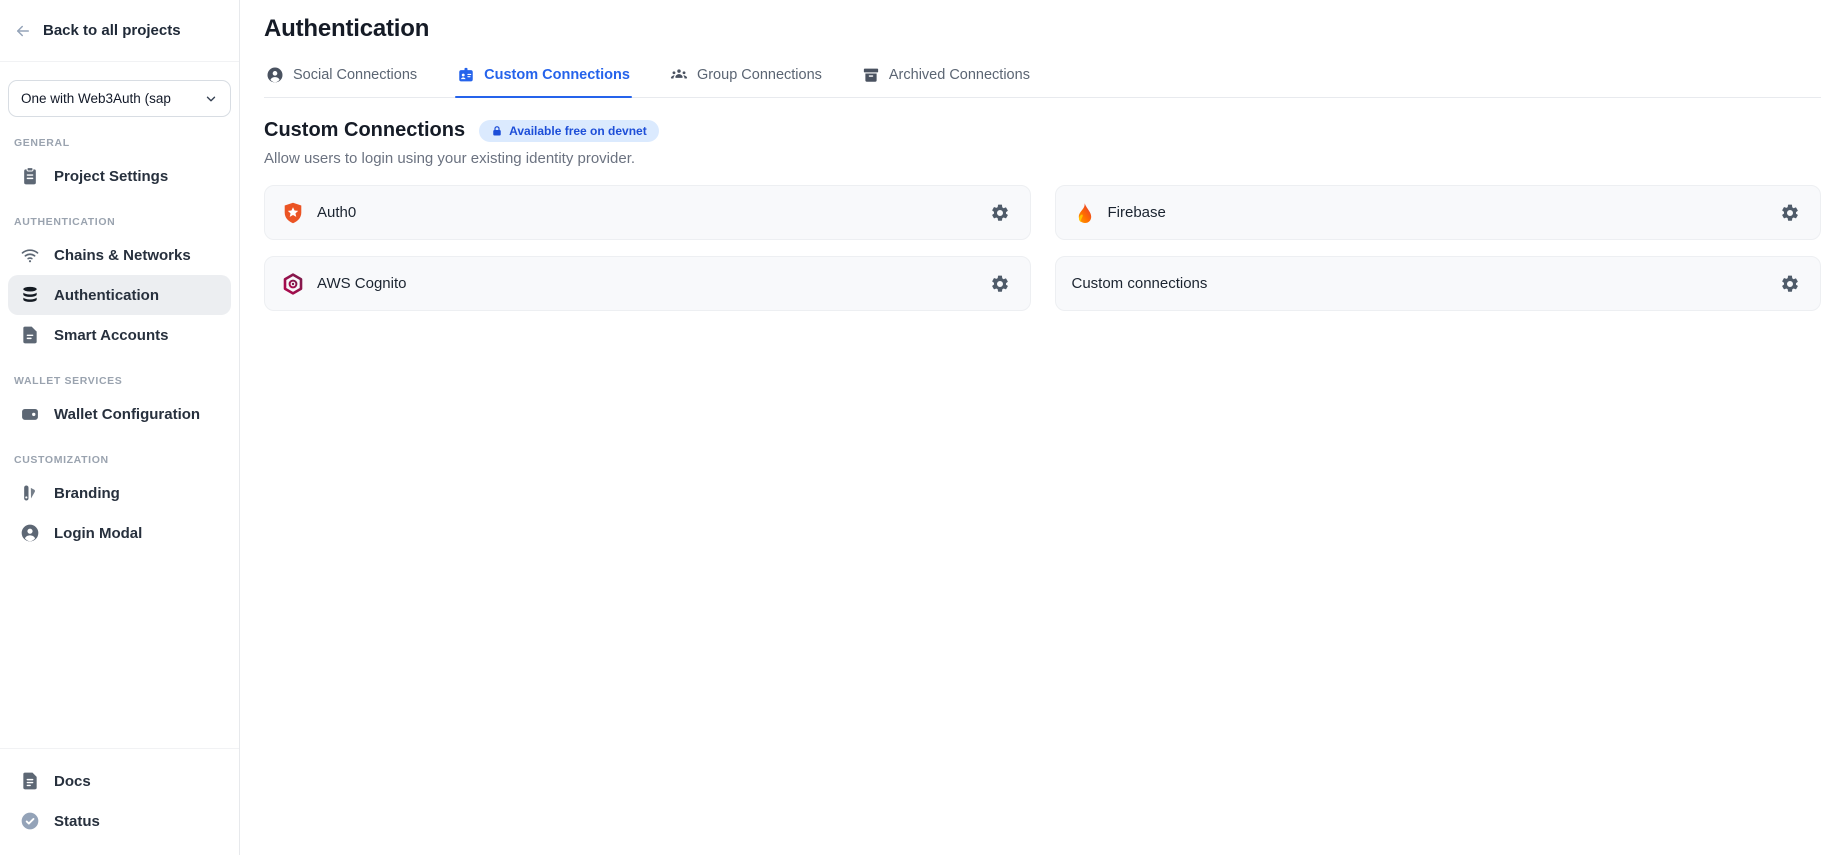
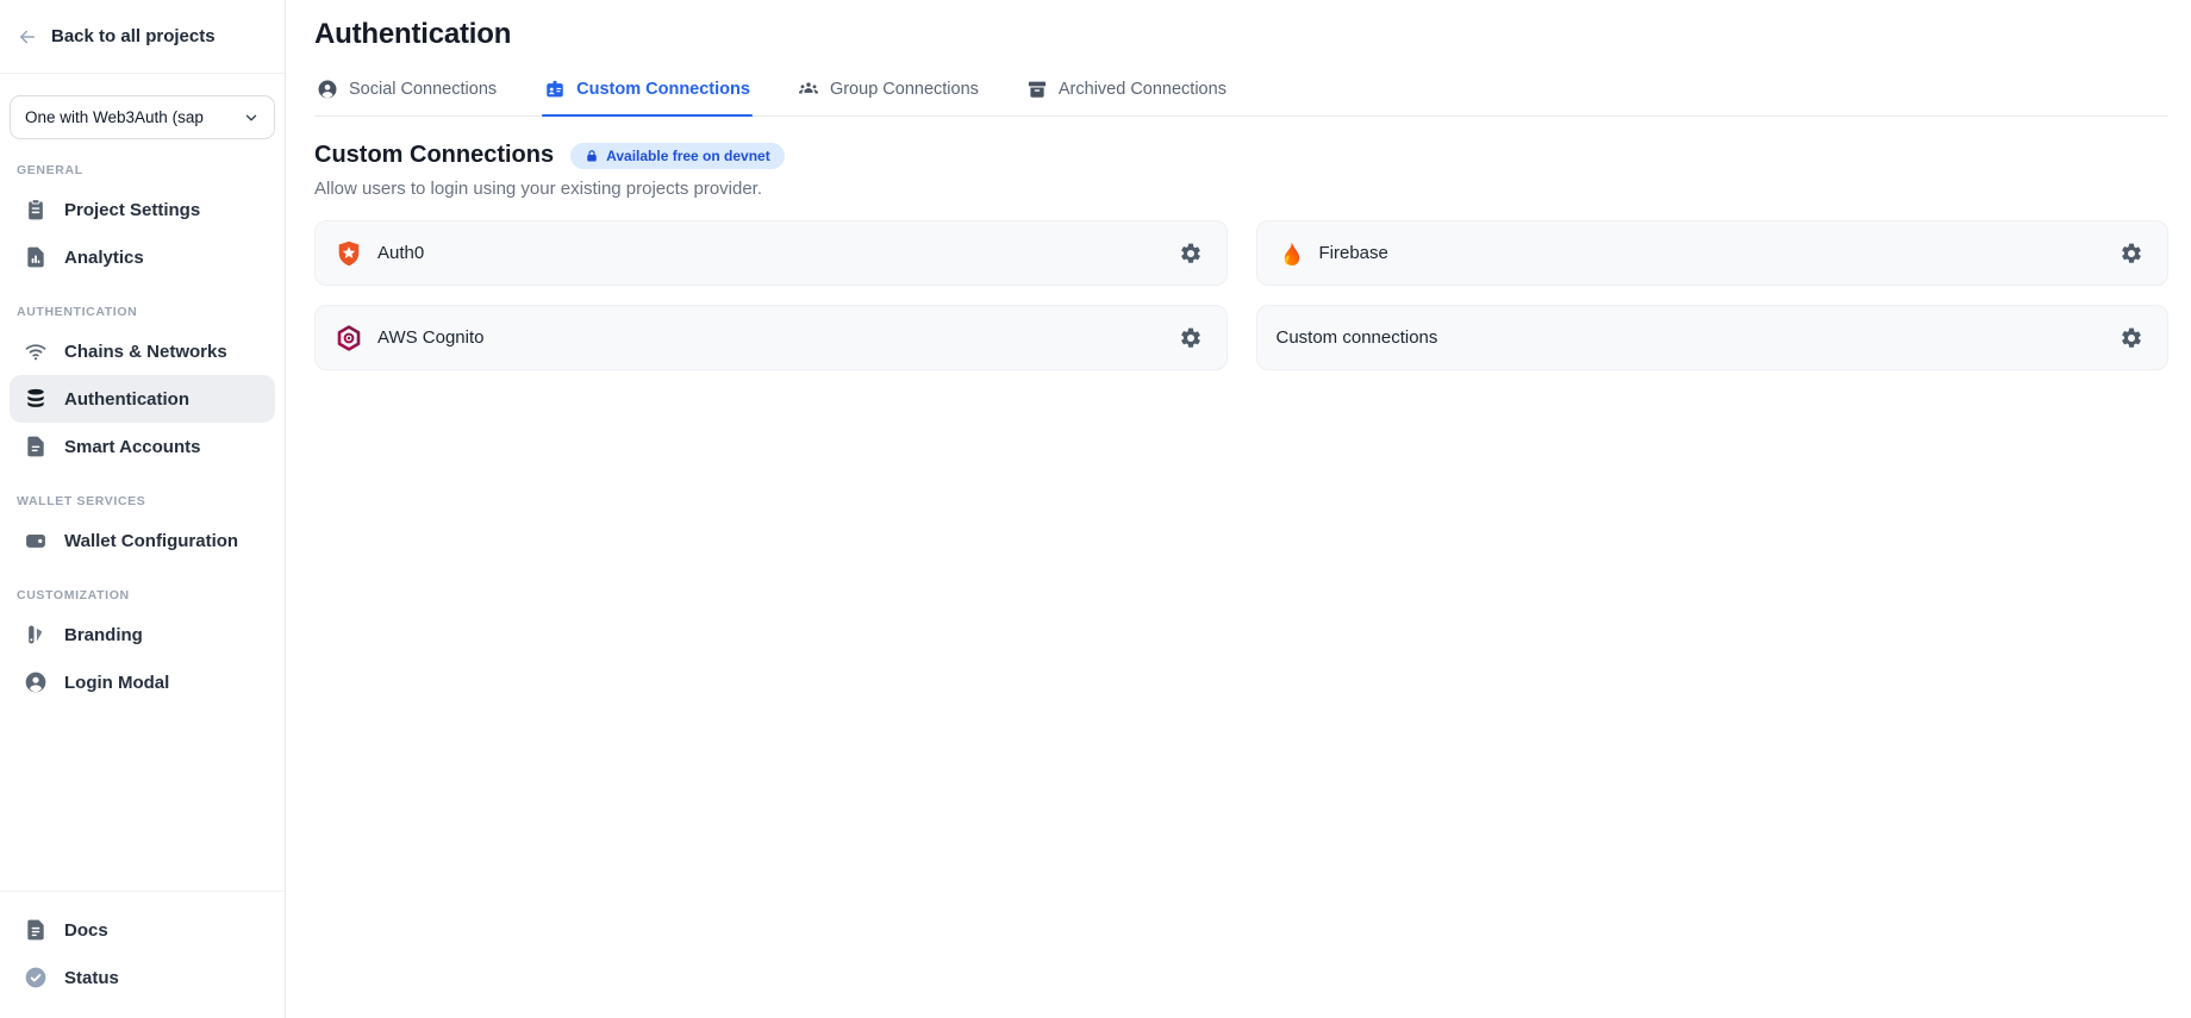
  Back to all projects
  One with Web3Auth (sap
  GENERAL
  Project Settings
+ Analytics
  AUTHENTICATION
  Chains & Networks
  Authentication
  Smart Accounts
  WALLET SERVICES
  Wallet Configuration
  CUSTOMIZATION
  Branding
  Login Modal
  Docs
  Status
  Authentication
  Social Connections
  Custom Connections
  Group Connections
  Archived Connections
  Custom Connections
  Available free on devnet
- Allow users to login using your existing identity provider.
+ Allow users to login using your existing projects provider.
  Auth0
  Firebase
  AWS Cognito
  Custom connections
